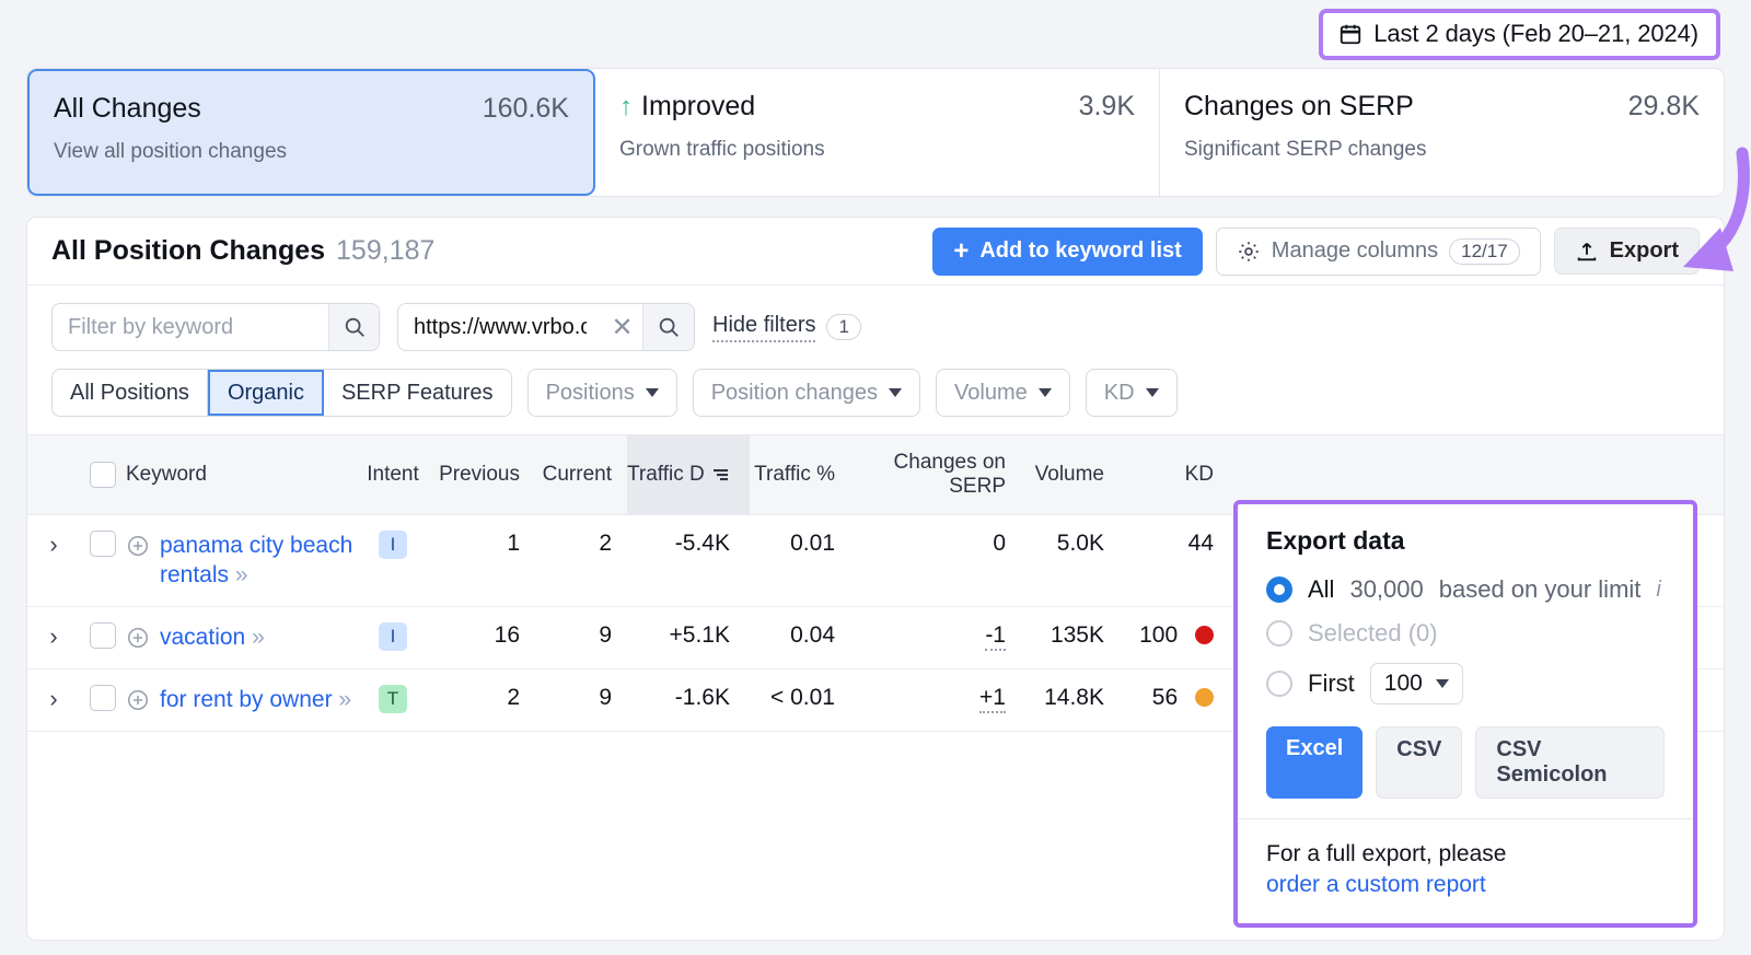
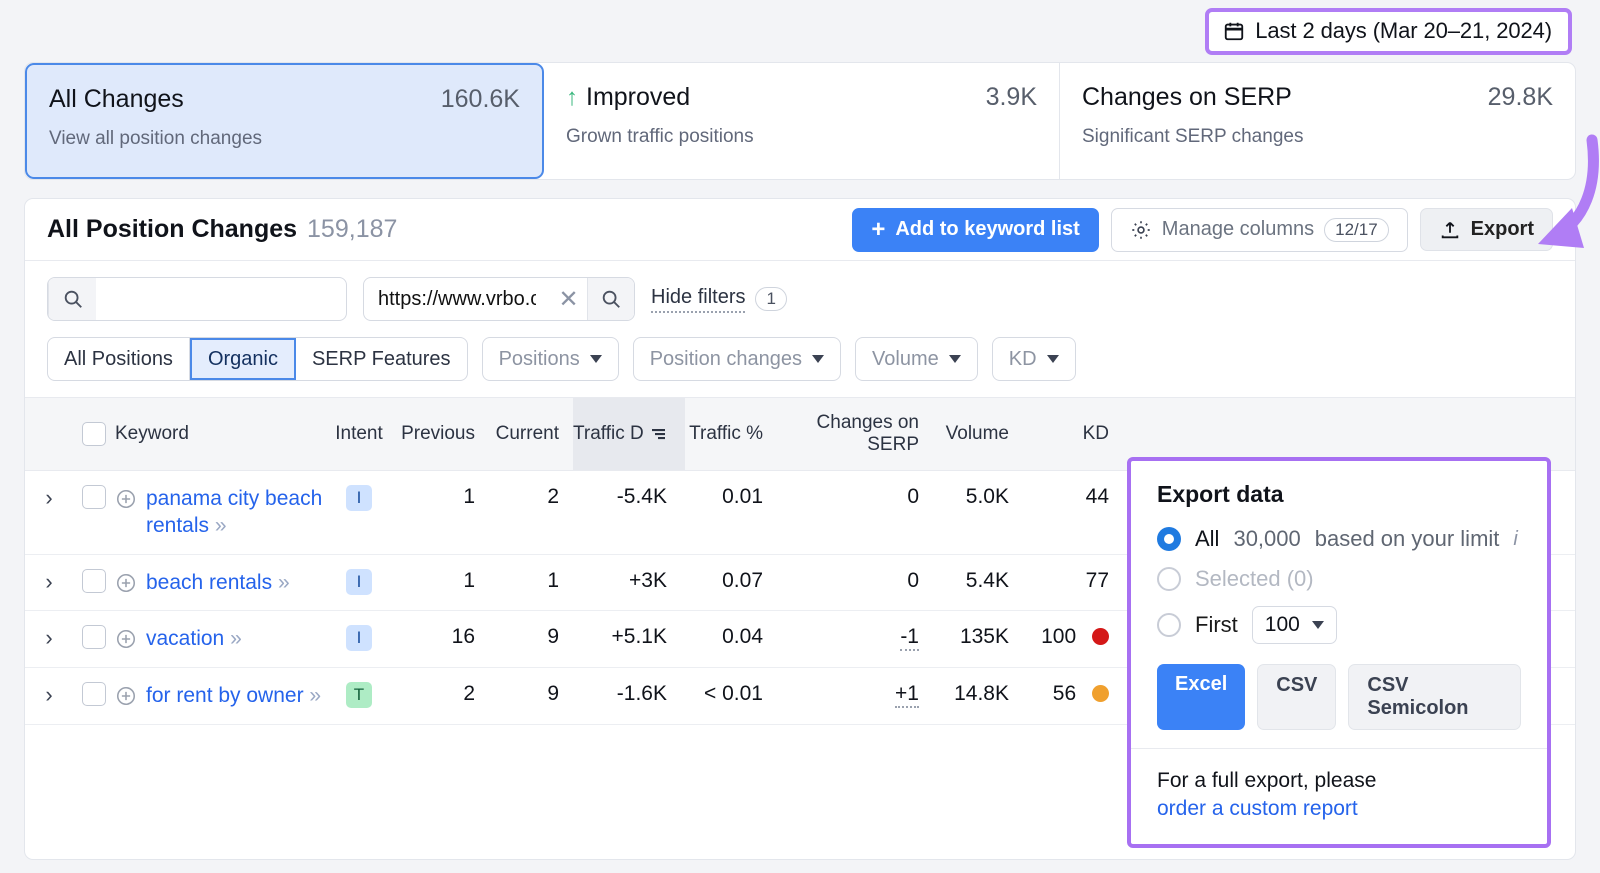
- Last 2 days (Feb 20–21, 2024)
+ Last 2 days (Mar 20–21, 2024)
  All Changes
  160.6K
  View all position changes
  ↑
  Improved
  3.9K
  Grown traffic positions
  Changes on SERP
  29.8K
  Significant SERP changes
  All Position Changes
  159,187
  +
  Add to keyword list
  Manage columns
  12/17
  Export
- Filter by keyword
  https://www.vrbo.c
  ✕
  Hide filters
  1
  All Positions
  Organic
  SERP Features
  Positions
  Position changes
  Volume
  KD
  		Keyword	Intent	Previous	Current	Traffic D	Traffic %	Changes on SERP	Volume	KD
  ›		panama city beach rentals »	I	1	2	-5.4K	0.01	0	5.0K	44
+ ›		beach rentals »	I	1	1	+3K	0.07	0	5.4K	77
  ›		vacation »	I	16	9	+5.1K	0.04	-1	135K	100
  ›		for rent by owner »	T	2	9	-1.6K	< 0.01	+1	14.8K	56
  Export data
  All
  30,000
  based on your limit
  i
  Selected (0)
  First
  100
  Excel
  CSV
  CSV Semicolon
  For a full export, please
  order a custom report
